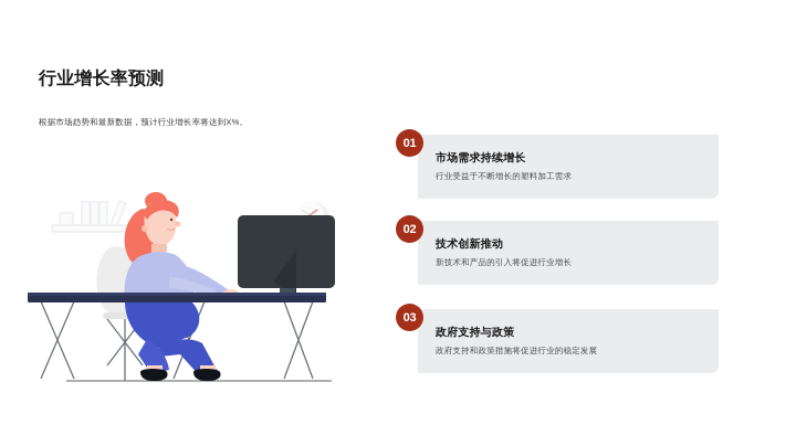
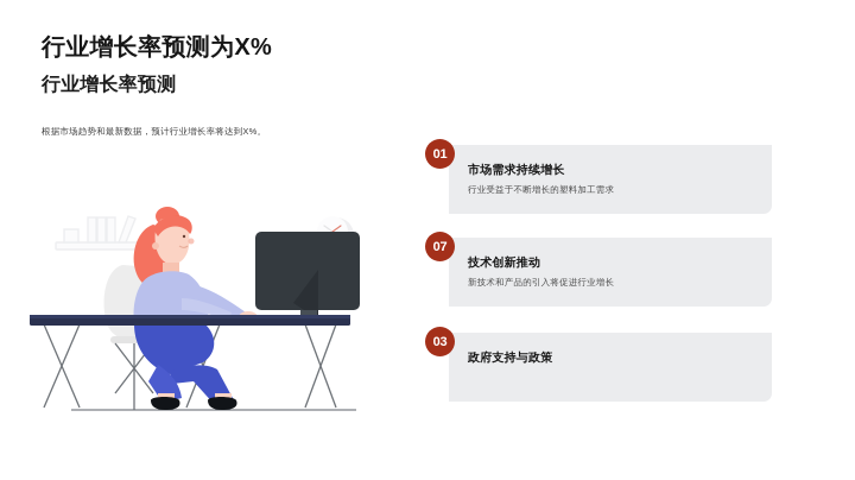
+ 行业增长率预测为X%
  行业增长率预测
  根据市场趋势和最新数据，预计行业增长率将达到X%。
  01
  市场需求持续增长
  行业受益于不断增长的塑料加工需求
- 02
+ 07
  技术创新推动
  新技术和产品的引入将促进行业增长
  03
  政府支持与政策
- 政府支持和政策措施将促进行业的稳定发展
